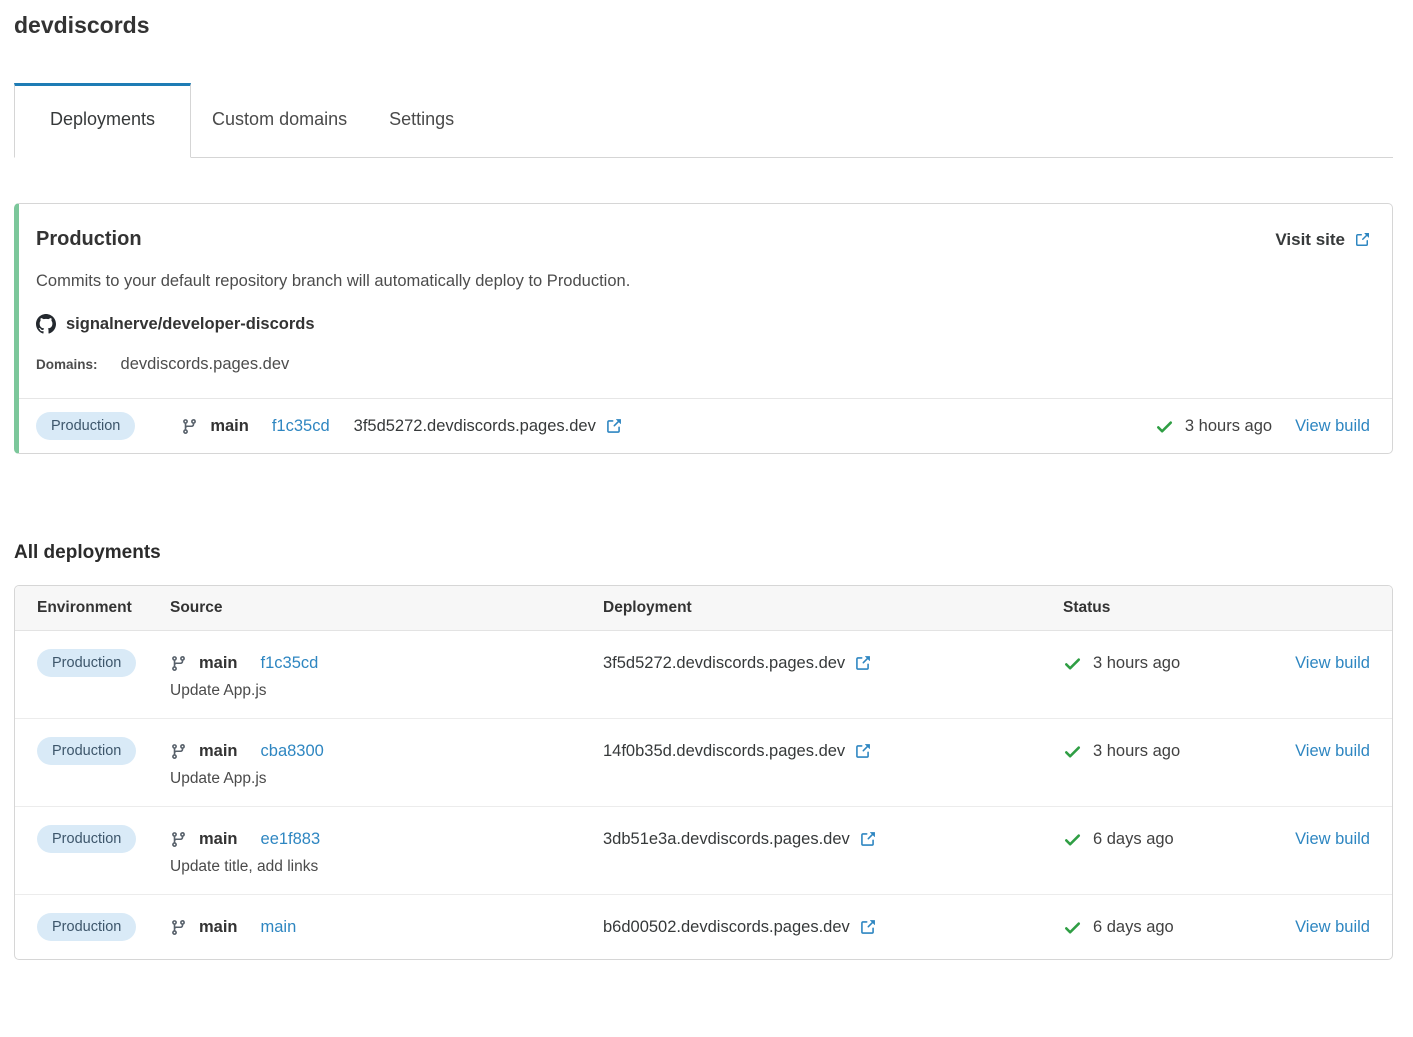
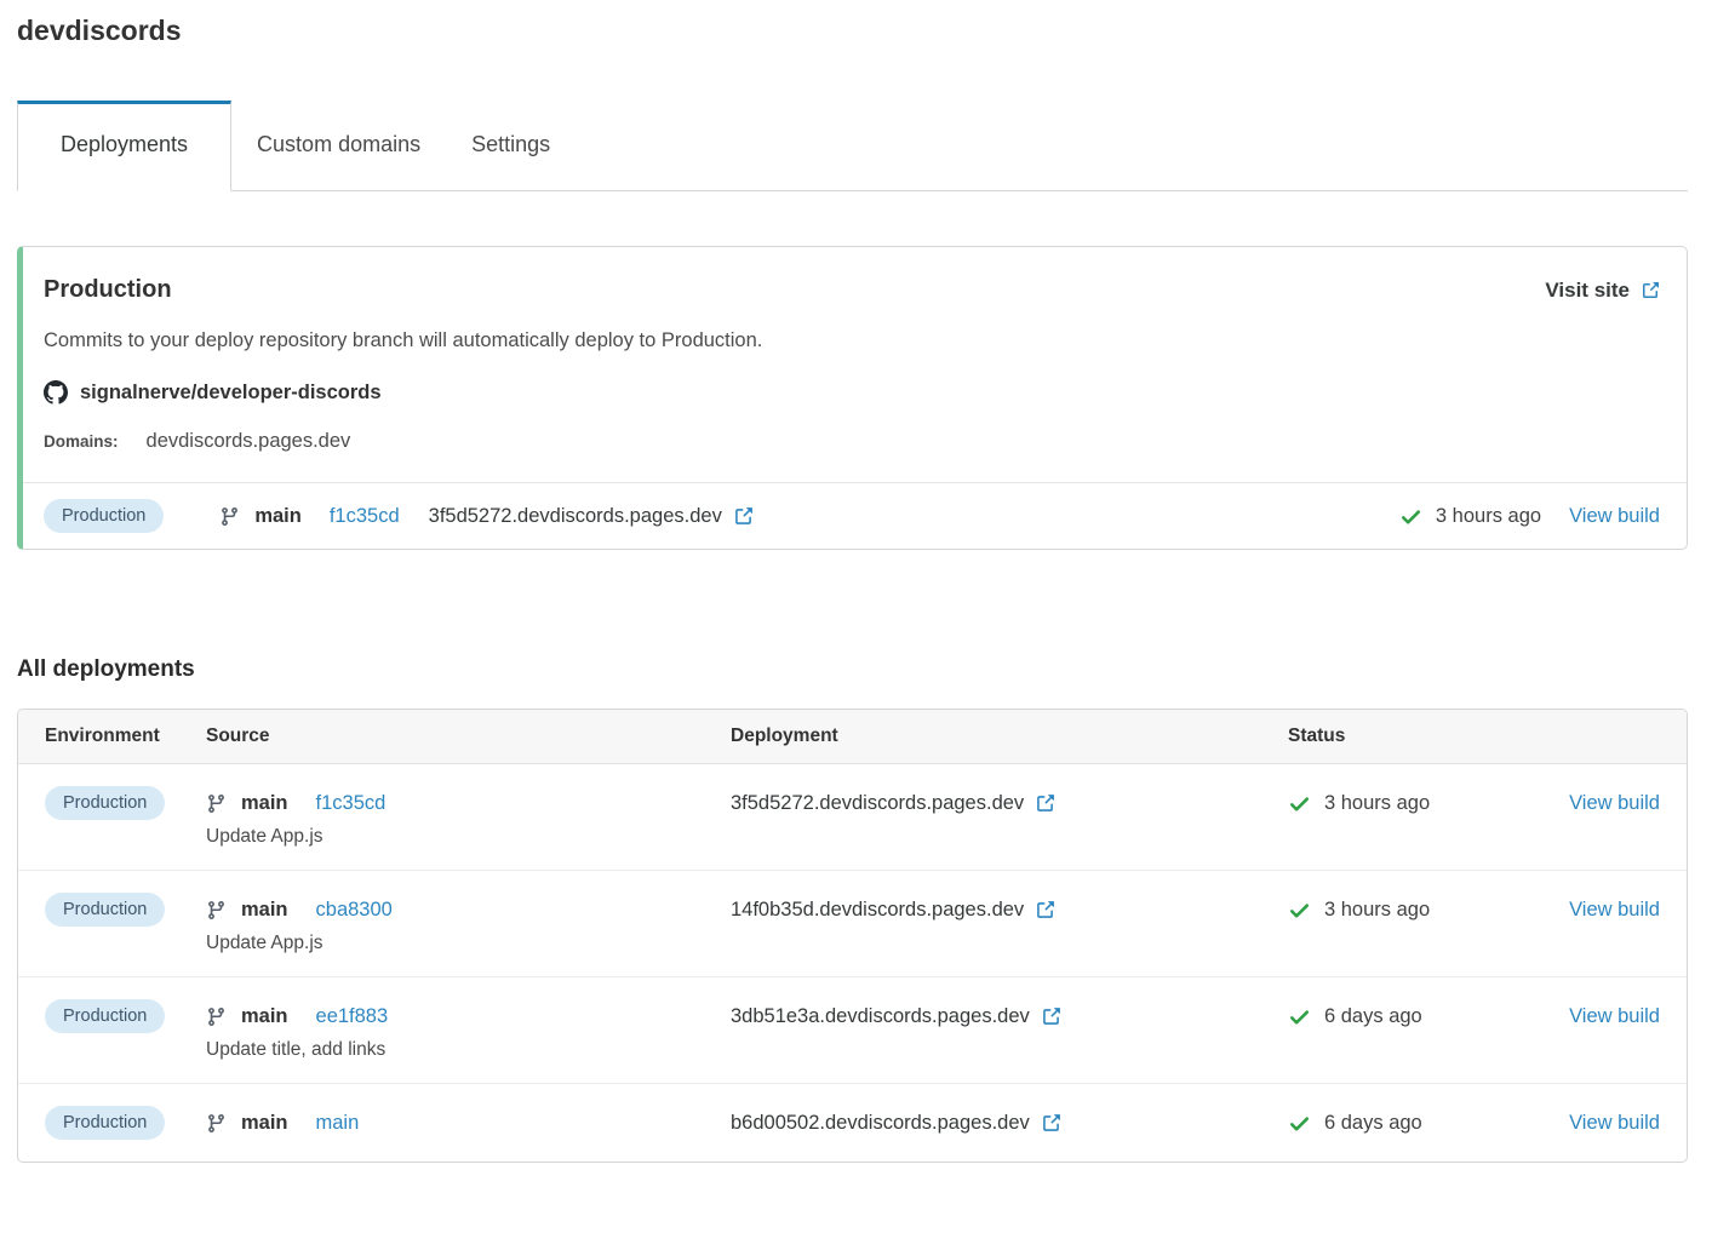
  devdiscords
  Deployments
  Custom domains
  Settings
  Production
  Visit site
- Commits to your default repository branch will automatically deploy to Production.
+ Commits to your deploy repository branch will automatically deploy to Production.
  signalnerve/developer-discords
  Domains:
  devdiscords.pages.dev
  Production
  main
  f1c35cd
  3f5d5272.devdiscords.pages.dev
  3 hours ago
  View build
  All deployments
  Environment
  Source
  Deployment
  Status
  Production
  main
  f1c35cd
  Update App.js
  3f5d5272.devdiscords.pages.dev
  3 hours ago
  View build
  Production
  main
  cba8300
  Update App.js
  14f0b35d.devdiscords.pages.dev
  3 hours ago
  View build
  Production
  main
  ee1f883
  Update title, add links
  3db51e3a.devdiscords.pages.dev
  6 days ago
  View build
  Production
  main
  main
  b6d00502.devdiscords.pages.dev
  6 days ago
  View build
